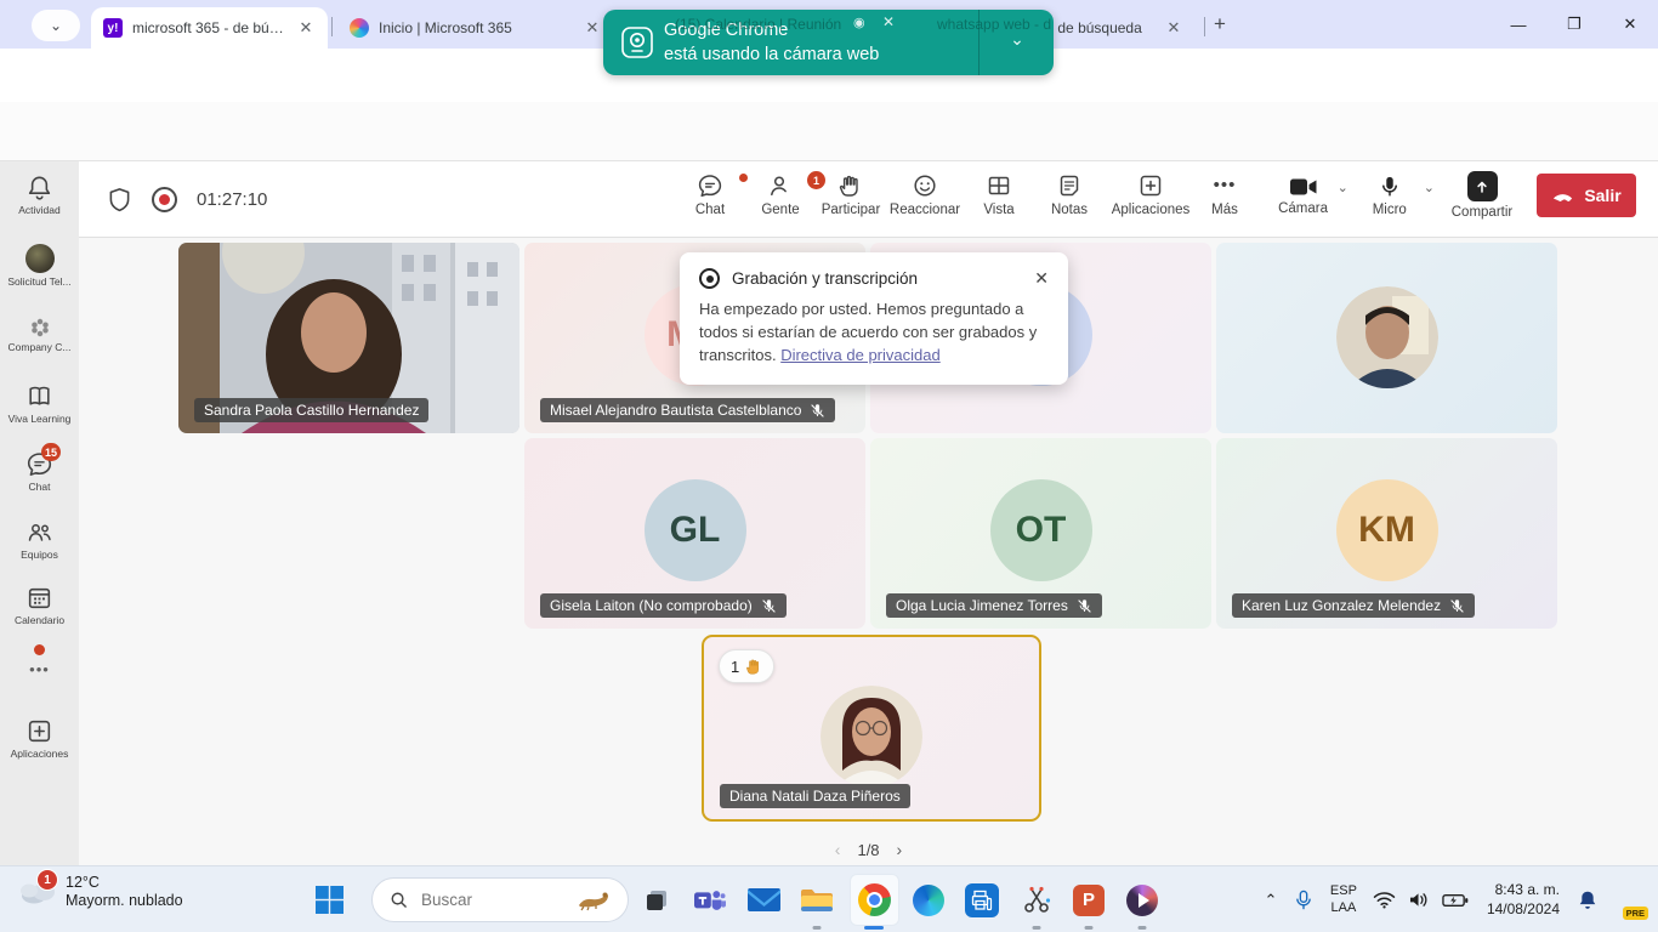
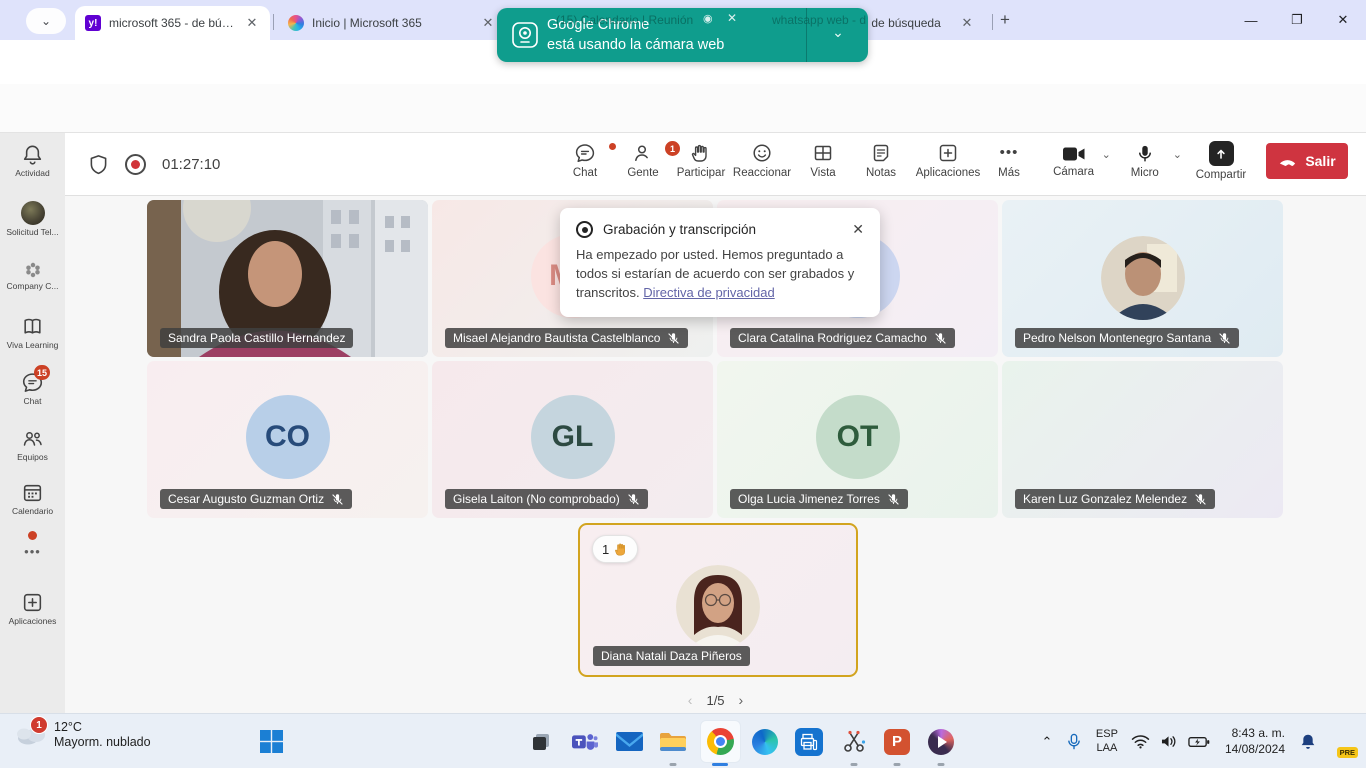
  ⌄
  y!
  microsoft 365 - de búsq
  ✕
  Inicio | Microsoft 365
  ✕
  ✕
  +
  —
  ❐
  ✕
  Google Chrome
  está usando la cámara web
  ⌄
  (15) Calendario | Reunión
  ◉
  ✕
  Actividad
  Solicitud Tel...
  Company C...
  Viva Learning
  15
  Chat
  Equipos
  Calendario
  •••
  Aplicaciones
  01:27:10
  Chat
  1
  Gente
  Participar
  Reaccionar
  Vista
  Notas
  Aplicaciones
  •••
  Más
  Cámara
  ⌄
  Micro
  ⌄
  Compartir
  Salir
  Sandra Paola Castillo Hernandez
  Misael Alejandro Bautista Castelblanco
+ Clara Catalina Rodriguez Camacho
+ Pedro Nelson Montenegro Santana
+ CO
+ Cesar Augusto Guzman Ortiz
  GL
  Gisela Laiton (No comprobado)
  OT
  Olga Lucia Jimenez Torres
- KM
  Karen Luz Gonzalez Melendez
  1
  Diana Natali Daza Piñeros
  ‹
- 1/8
+ 1/5
  ›
  Grabación y transcripción
  ✕
  Ha empezado por usted. Hemos preguntado a todos si estarían de acuerdo con ser grabados y transcritos. Directiva de privacidad
  1
  12°C
  Mayorm. nublado
- Buscar
  P
  ⌃
  ESP
  LAA
  8:43 a. m.
  14/08/2024
  PRE
